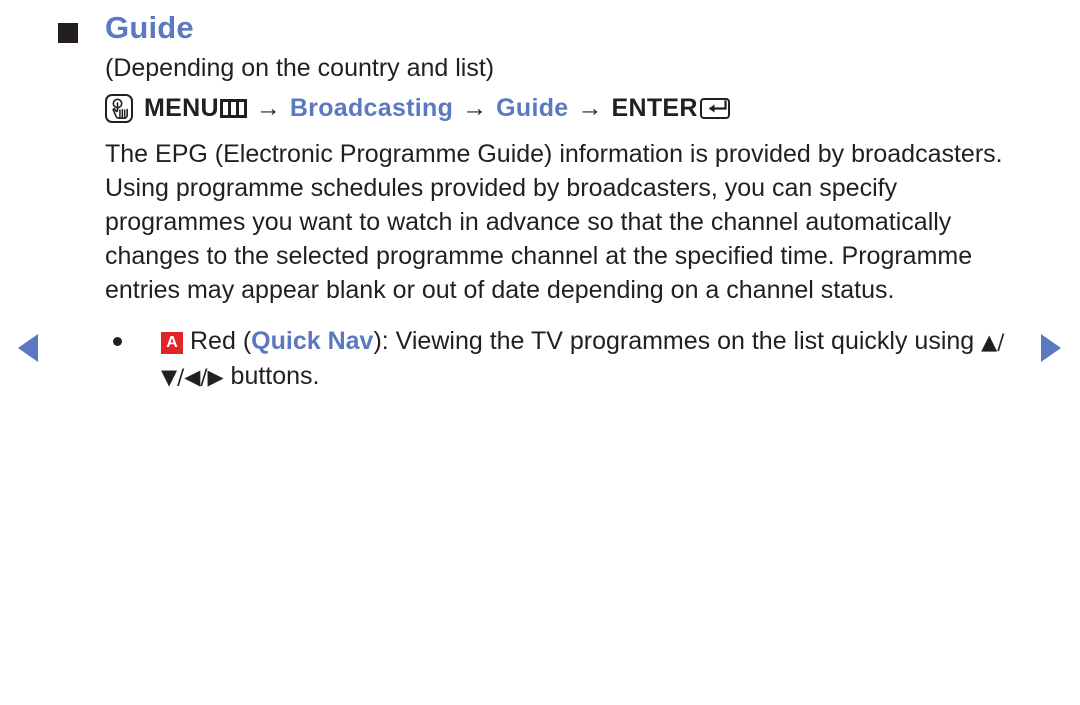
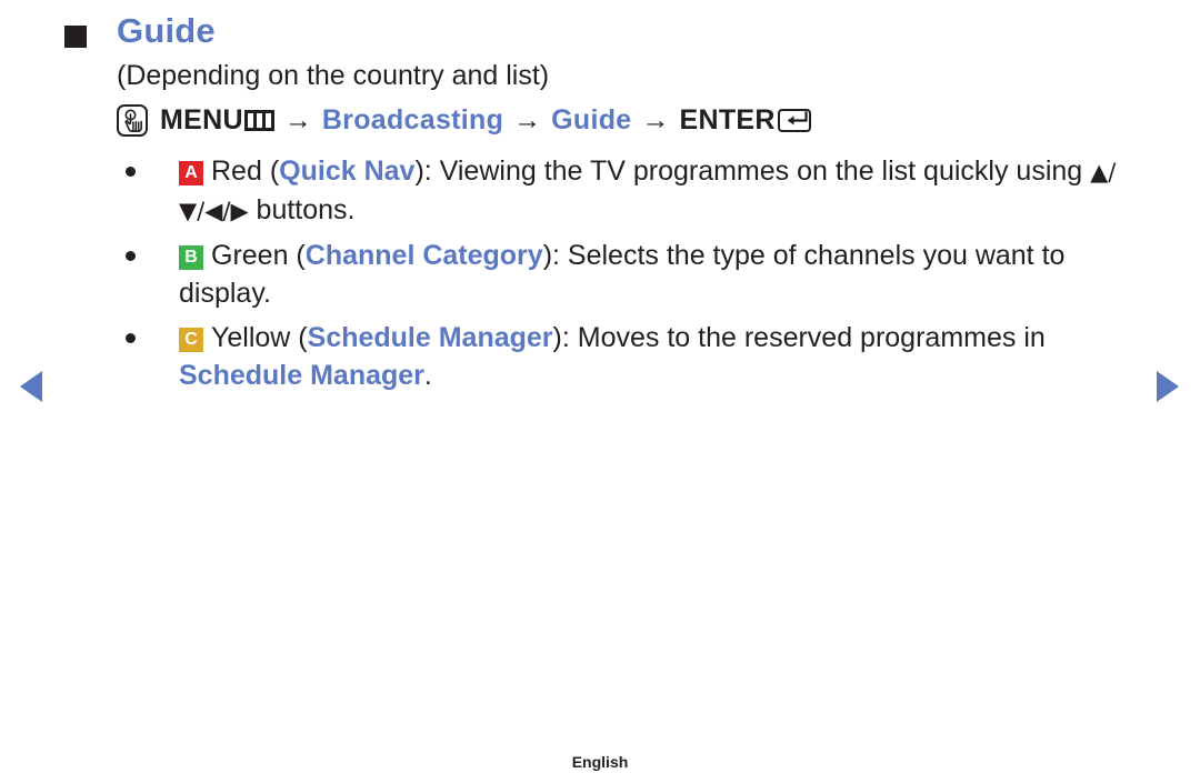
  Guide
  (Depending on the country and list)
  MENU
  →
  Broadcasting
  →
  Guide
  →
  ENTER
- The EPG (Electronic Programme Guide) information is provided by broadcasters. Using programme schedules provided by broadcasters, you can specify programmes you want to watch in advance so that the channel automatically changes to the selected programme channel at the specified time. Programme entries may appear blank or out of date depending on a channel status.
  A Red (Quick Nav): Viewing the TV programmes on the list quickly using ▲/▼/◀/▶ buttons.
+ B Green (Channel Category): Selects the type of channels you want to display.
+ C Yellow (Schedule Manager): Moves to the reserved programmes in Schedule Manager.
+ English
